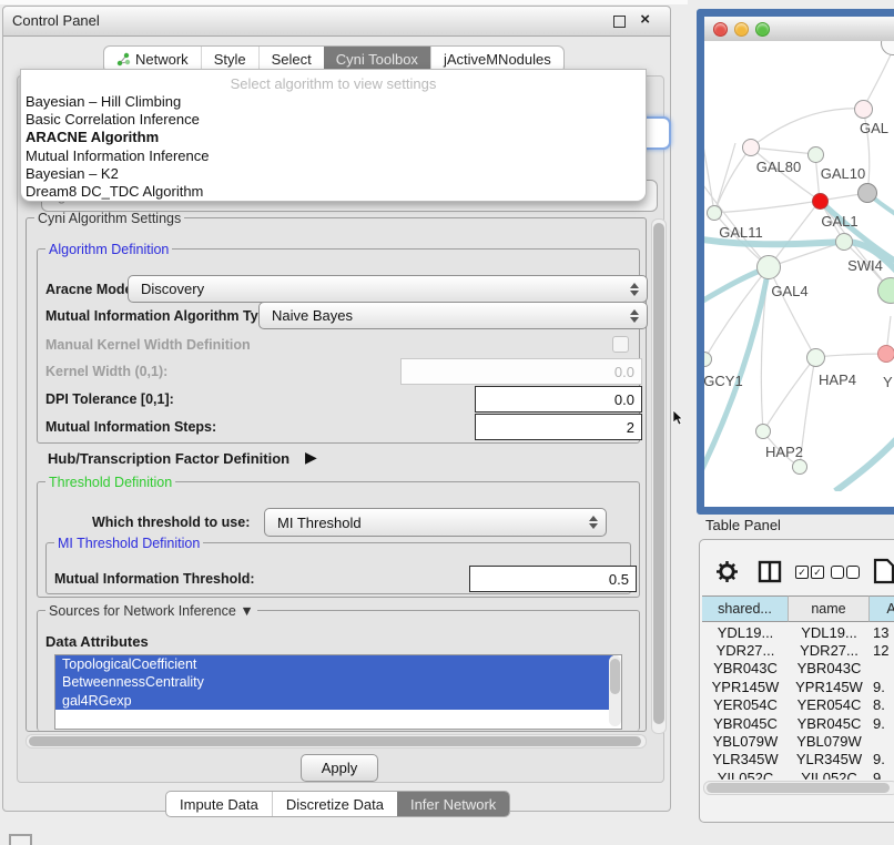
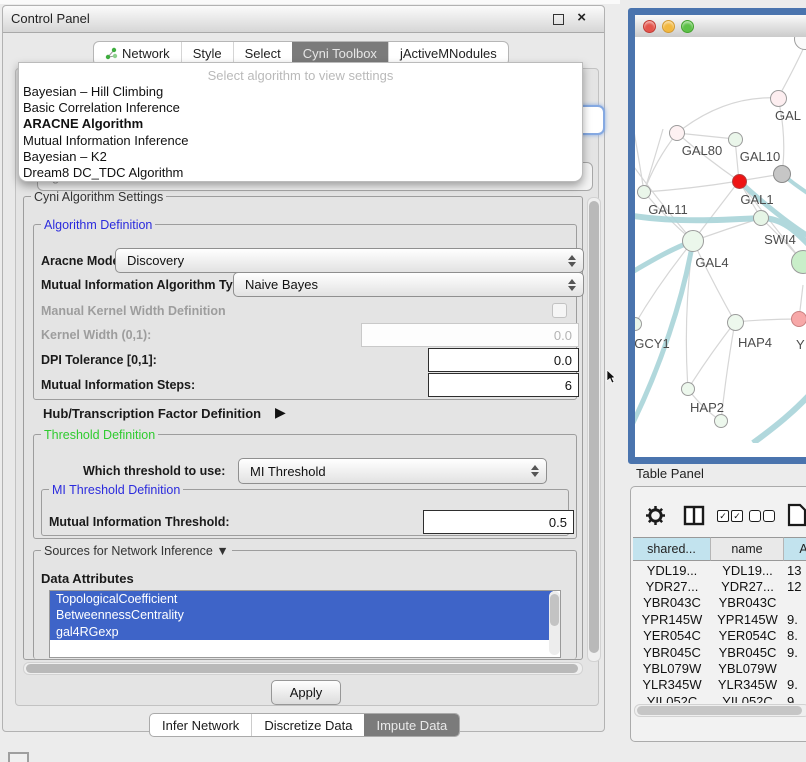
  Control Panel
  ×
  Network
  Style
  Select
  Cyni Toolbox
  jActiveMNodules
  Select algorithm to view settings
  Bayesian – Hill Climbing
  Basic Correlation Inference
  ARACNE Algorithm
  Mutual Information Inference
  Bayesian – K2
  Dream8 DC_TDC Algorithm
  Cyni Algorithm Settings
  Algorithm Definition
  Aracne Mod
  Discovery
  Mutual Information Algorithm Ty
  Naive Bayes
  Manual Kernel Width Definition
  Kernel Width (0,1):
  0.0
  DPI Tolerance [0,1]:
  0.0
  Mutual Information Steps:
- 2
+ 6
  Hub/Transcription Factor Definition
  ▶
  Threshold Definition
  Which threshold to use:
  MI Threshold
  MI Threshold Definition
  Mutual Information Threshold:
  0.5
  Sources for Network Inference ▼
  Data Attributes
  TopologicalCoefficient
  BetweennessCentrality
  gal4RGexp
  Apply
- Impute Data
+ Infer Network
  Discretize Data
- Infer Network
+ Impute Data
  GAL
  GAL80
  GAL10
  GAL1
  GAL11
  SWI4
  GAL4
  GCY1
  HAP4
  Y
  HAP2
  Table Panel
  ✓
  ✓
  shared...
  name
  A
  YDL19...
  YDL19...
  13
  YDR27...
  YDR27...
  12
  YBR043C
  YBR043C
  YPR145W
  YPR145W
  9.
  YER054C
  YER054C
  8.
  YBR045C
  YBR045C
  9.
  YBL079W
  YBL079W
  YLR345W
  YLR345W
  9.
  YIL052C
  YIL052C
  9
